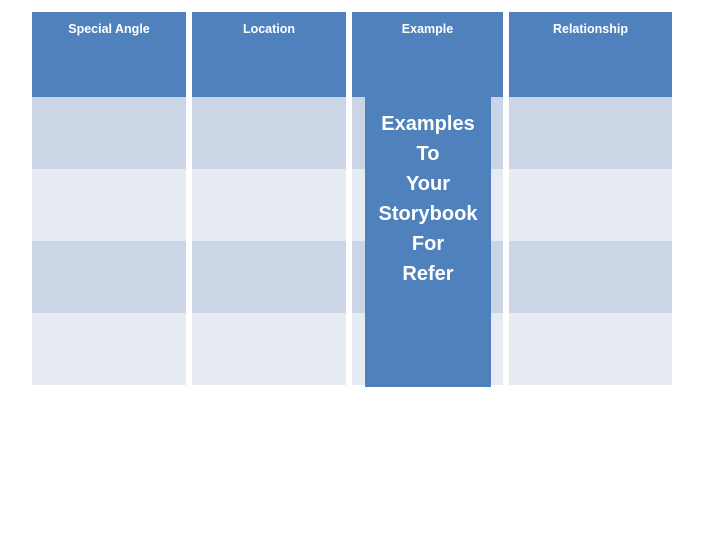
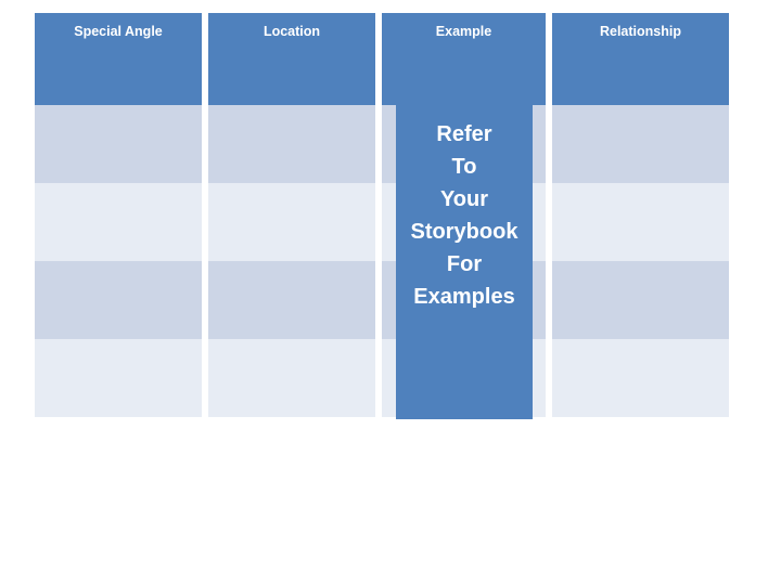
  Special Angle	Location	Example	Relationship
- Examples
+ Refer
  To
  Your
  Storybook
  For
- Refer
+ Examples
